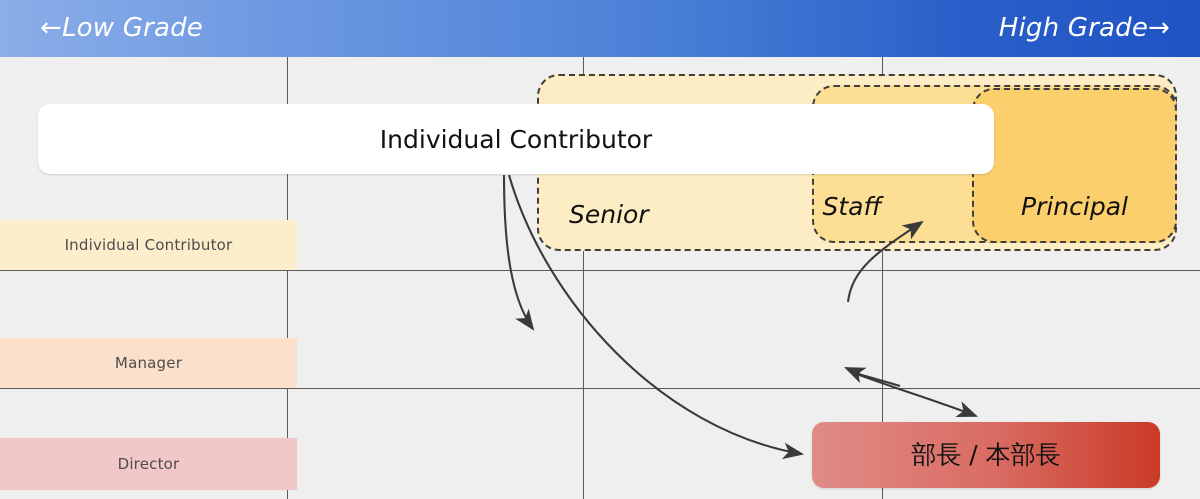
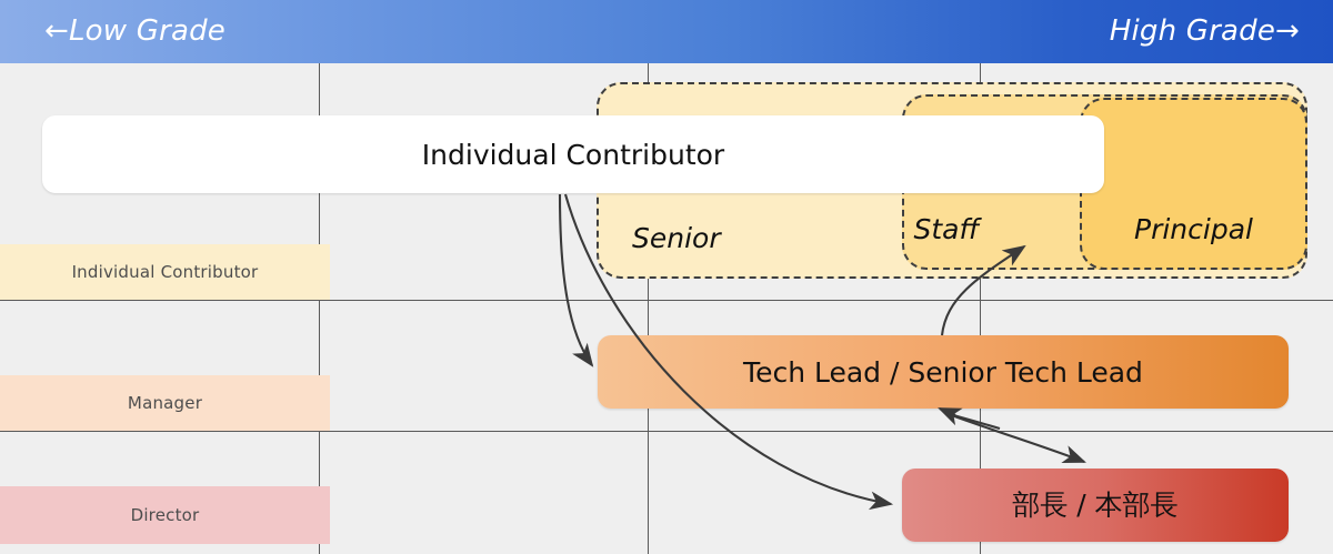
  Individual Contributor
  Manager
  Director
  Senior
  Staff
  Principal
  Individual Contributor
+ Tech Lead / Senior Tech Lead
  部長 / 本部長
  ←Low Grade
  High Grade→
